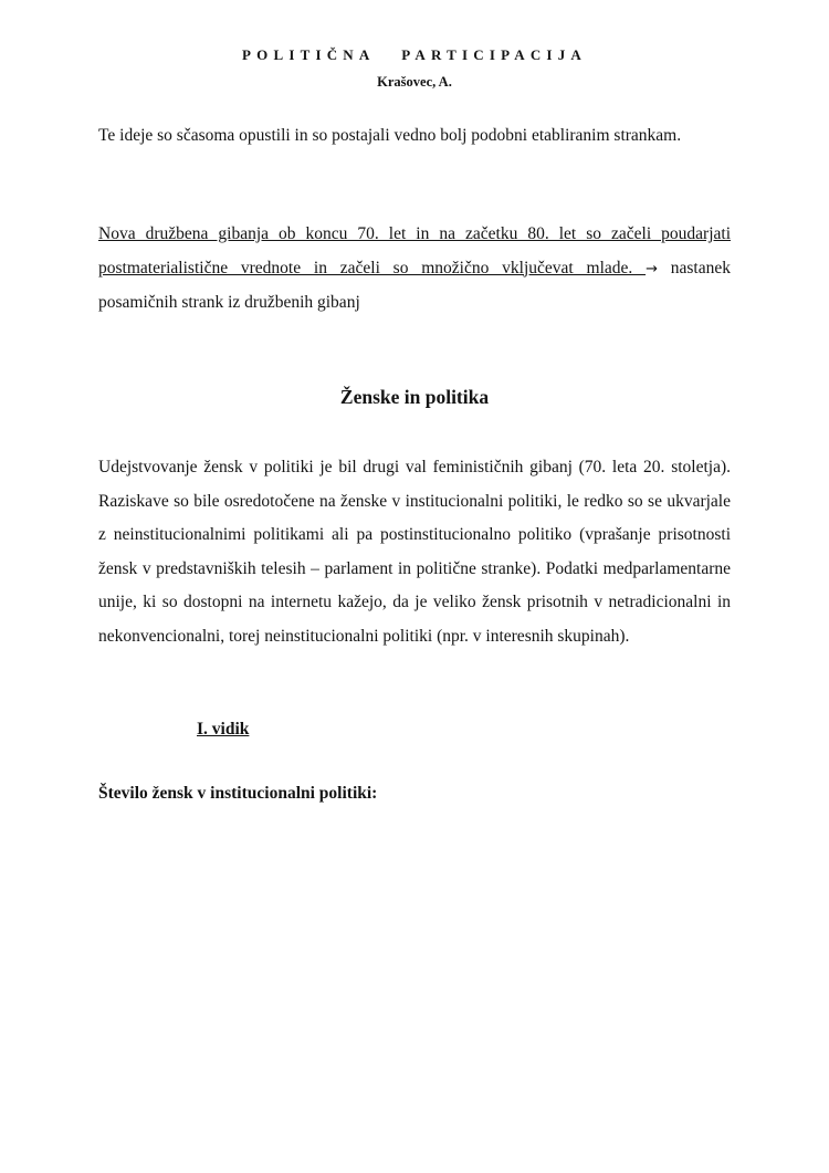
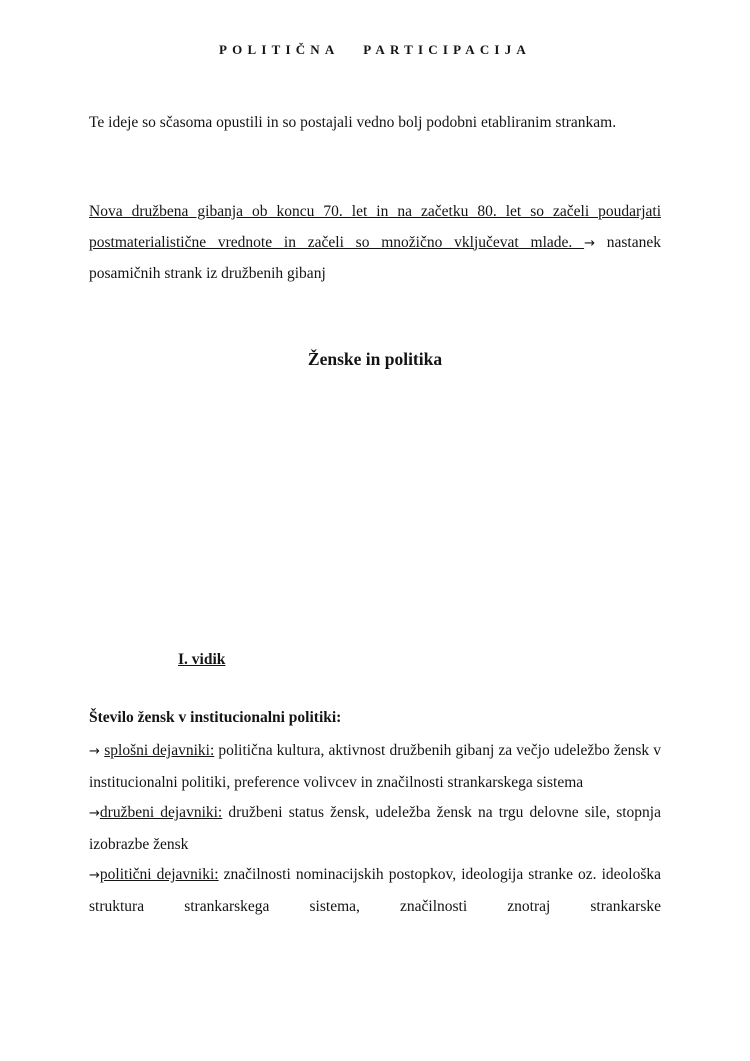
  POLITIČNA PARTICIPACIJA
- Krašovec, A.
  Te ideje so sčasoma opustili in so postajali vedno bolj podobni etabliranim strankam.
  Nova družbena gibanja ob koncu 70. let in na začetku 80. let so začeli poudarjati postmaterialistične vrednote in začeli so množično vključevat mlade. → nastanek posamičnih strank iz družbenih gibanj
  Ženske in politika
- Udejstvovanje žensk v politiki je bil drugi val feminističnih gibanj (70. leta 20. stoletja). Raziskave so bile osredotočene na ženske v institucionalni politiki, le redko so se ukvarjale z neinstitucionalnimi politikami ali pa postinstitucionalno politiko (vprašanje prisotnosti žensk v predstavniških telesih – parlament in politične stranke). Podatki medparlamentarne unije, ki so dostopni na internetu kažejo, da je veliko žensk prisotnih v netradicionalni in nekonvencionalni, torej neinstitucionalni politiki (npr. v interesnih skupinah).
  I. vidik
  Število žensk v institucionalni politiki:
+ → splošni dejavniki: politična kultura, aktivnost družbenih gibanj za večjo udeležbo žensk v institucionalni politiki, preference volivcev in značilnosti strankarskega sistema
+ →družbeni dejavniki: družbeni status žensk, udeležba žensk na trgu delovne sile, stopnja izobrazbe žensk
+ →politični dejavniki: značilnosti nominacijskih postopkov, ideologija stranke oz. ideološka struktura strankarskega sistema, značilnosti znotraj strankarske
